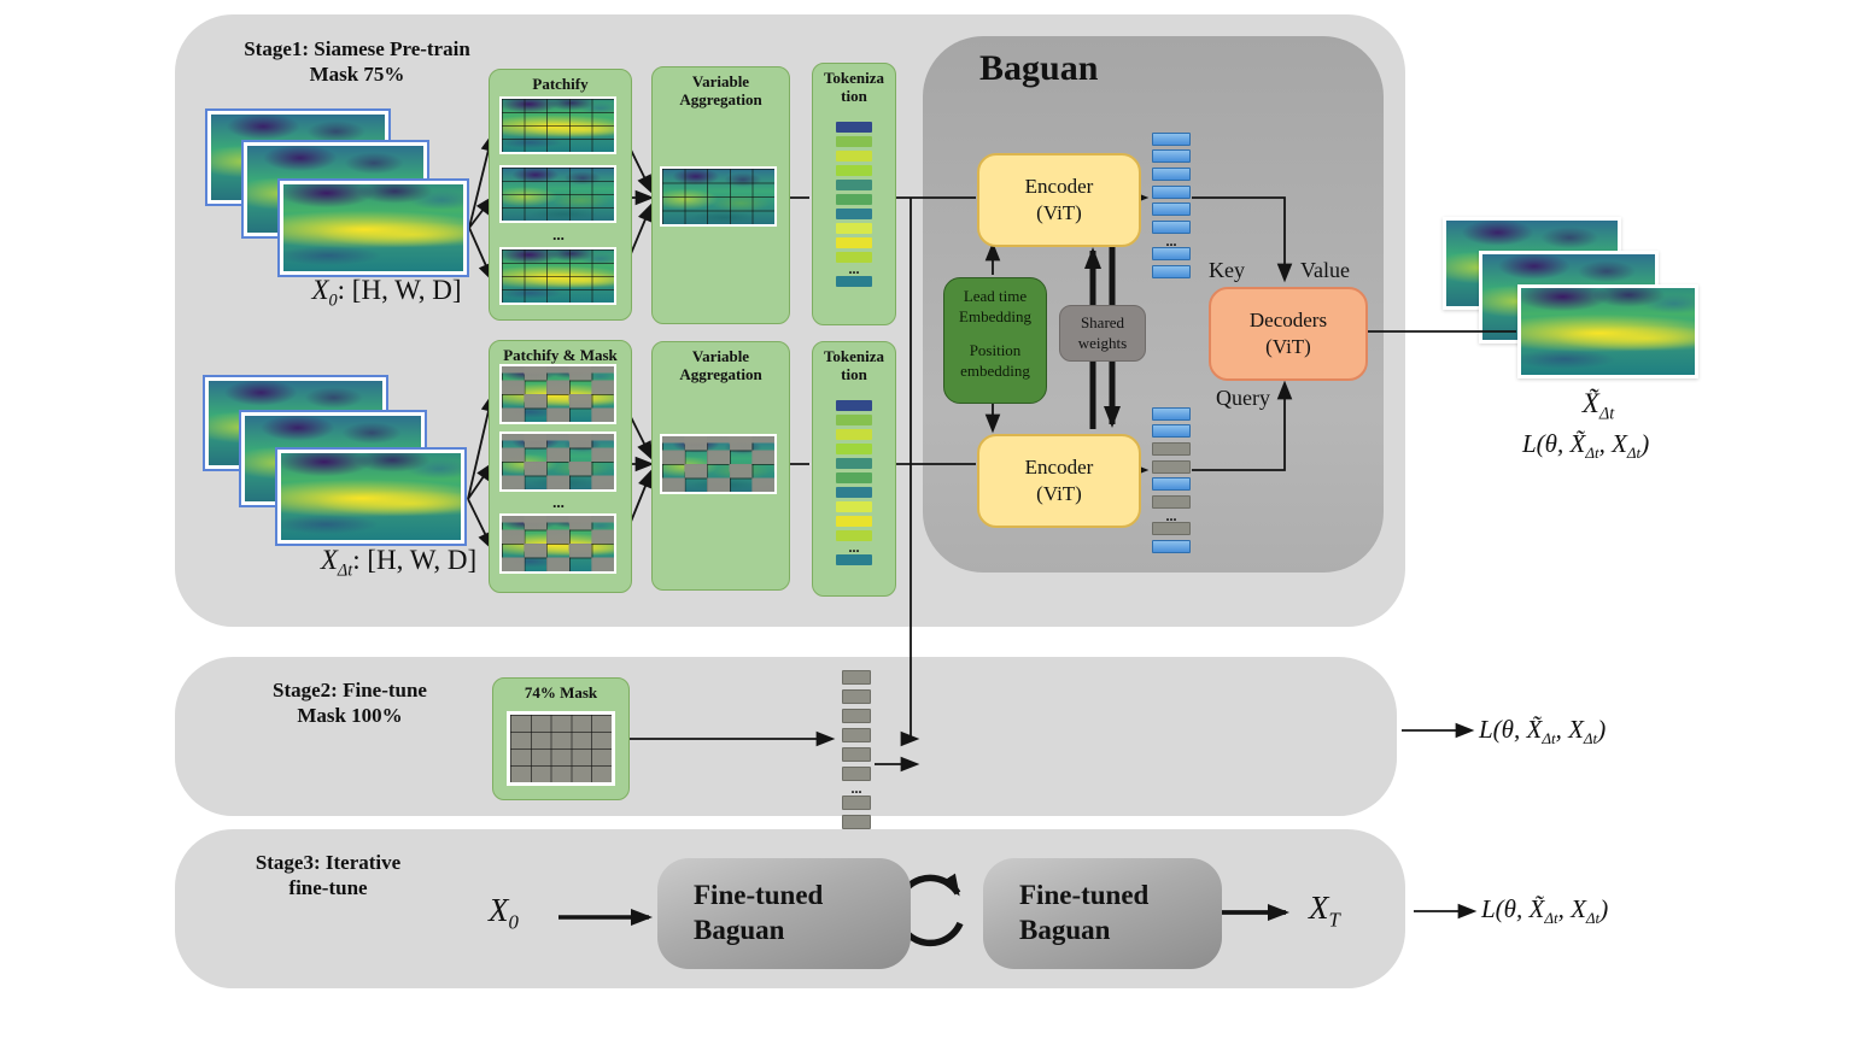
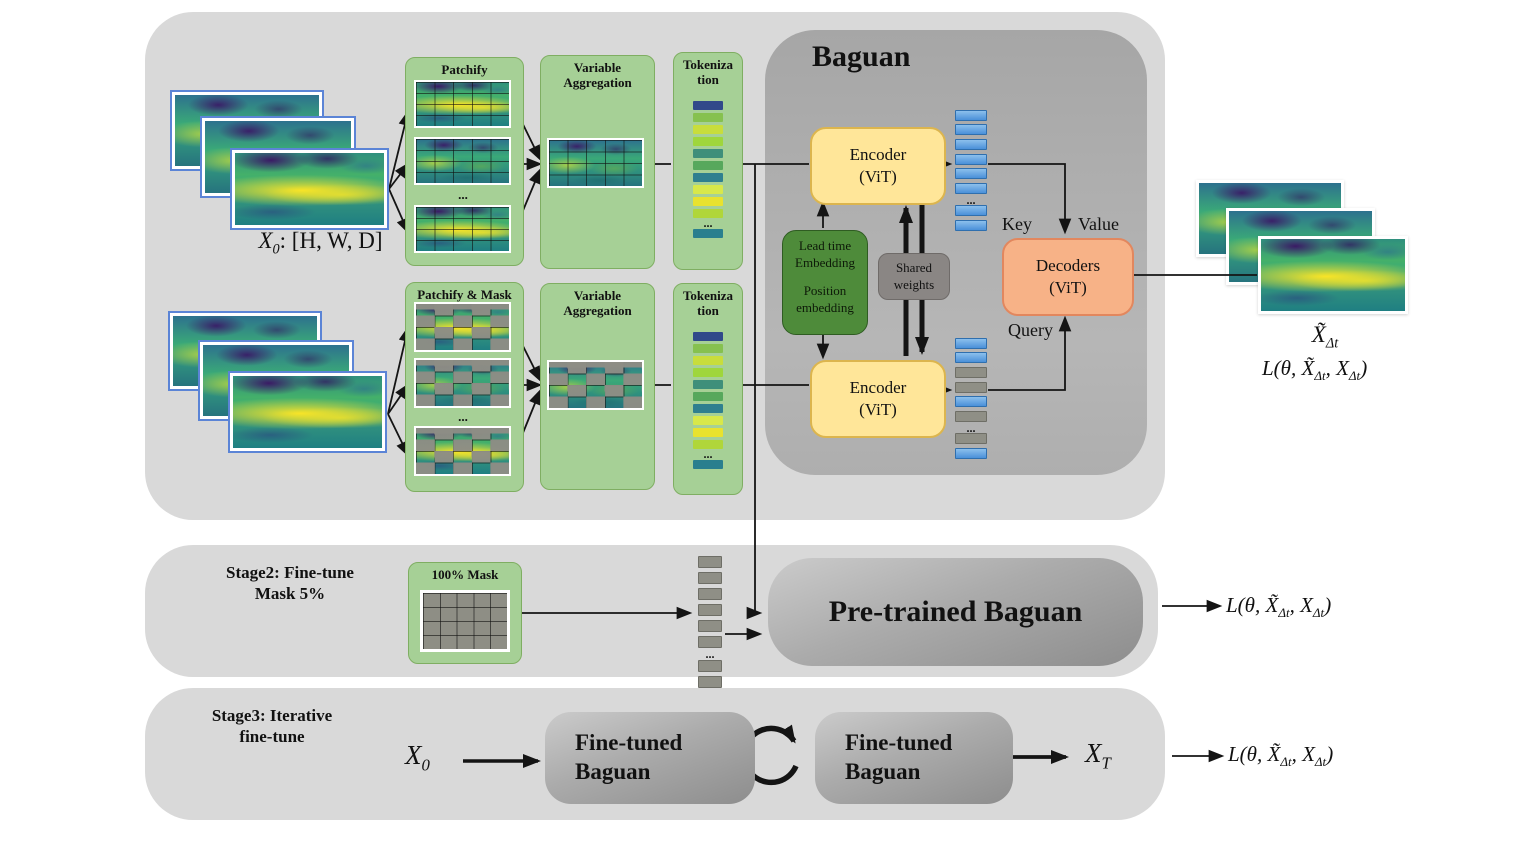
  Baguan
- Stage1: Siamese Pre-train
- Mask 75%
  X0: [H, W, D]
  Patchify
  ...
  Variable
  Aggregation
  Tokeniza
  tion
  ...
- XΔt: [H, W, D]
  Patchify & Mask
  ...
  Variable
  Aggregation
  Tokeniza
  tion
  ...
  Encoder
  (ViT)
  Encoder
  (ViT)
  Lead time
  Embedding
  Position
  embedding
  Shared
  weights
  ...
  ...
  Key
  Value
  Query
  Decoders
  (ViT)
  X̃Δt
  L(θ, X̃Δt, XΔt)
  Stage2: Fine-tune
- Mask 100%
+ Mask 5%
- 74% Mask
+ 100% Mask
  ...
+ Pre-trained Baguan
  L(θ, X̃Δt, XΔt)
  Stage3: Iterative
  fine-tune
  X0
  Fine-tuned
  Baguan
  Fine-tuned
  Baguan
  XT
  L(θ, X̃Δt, XΔt)
